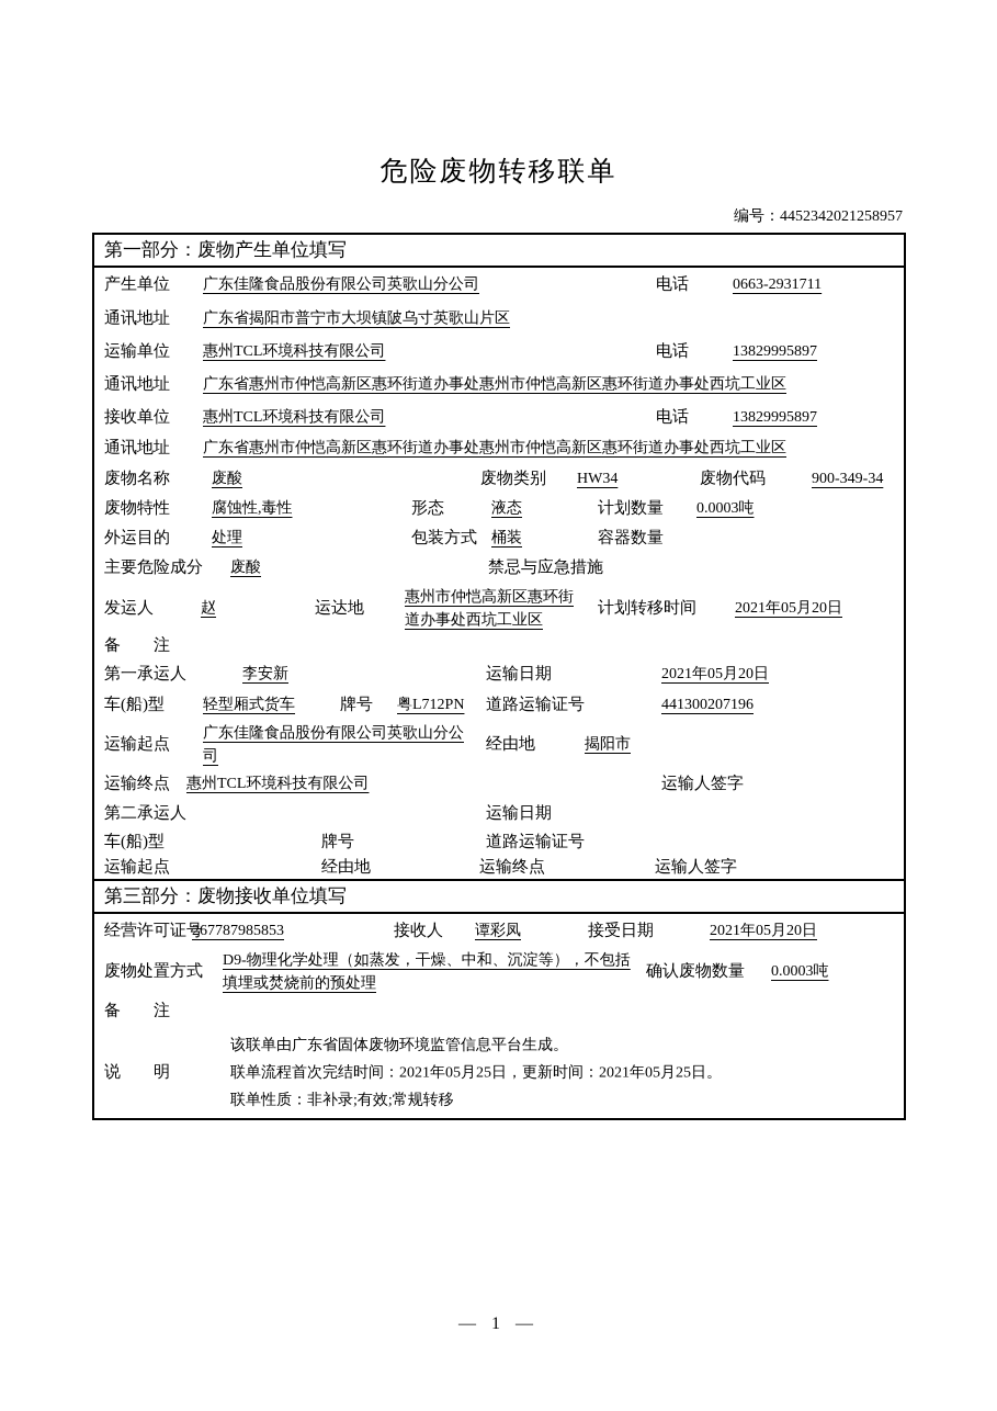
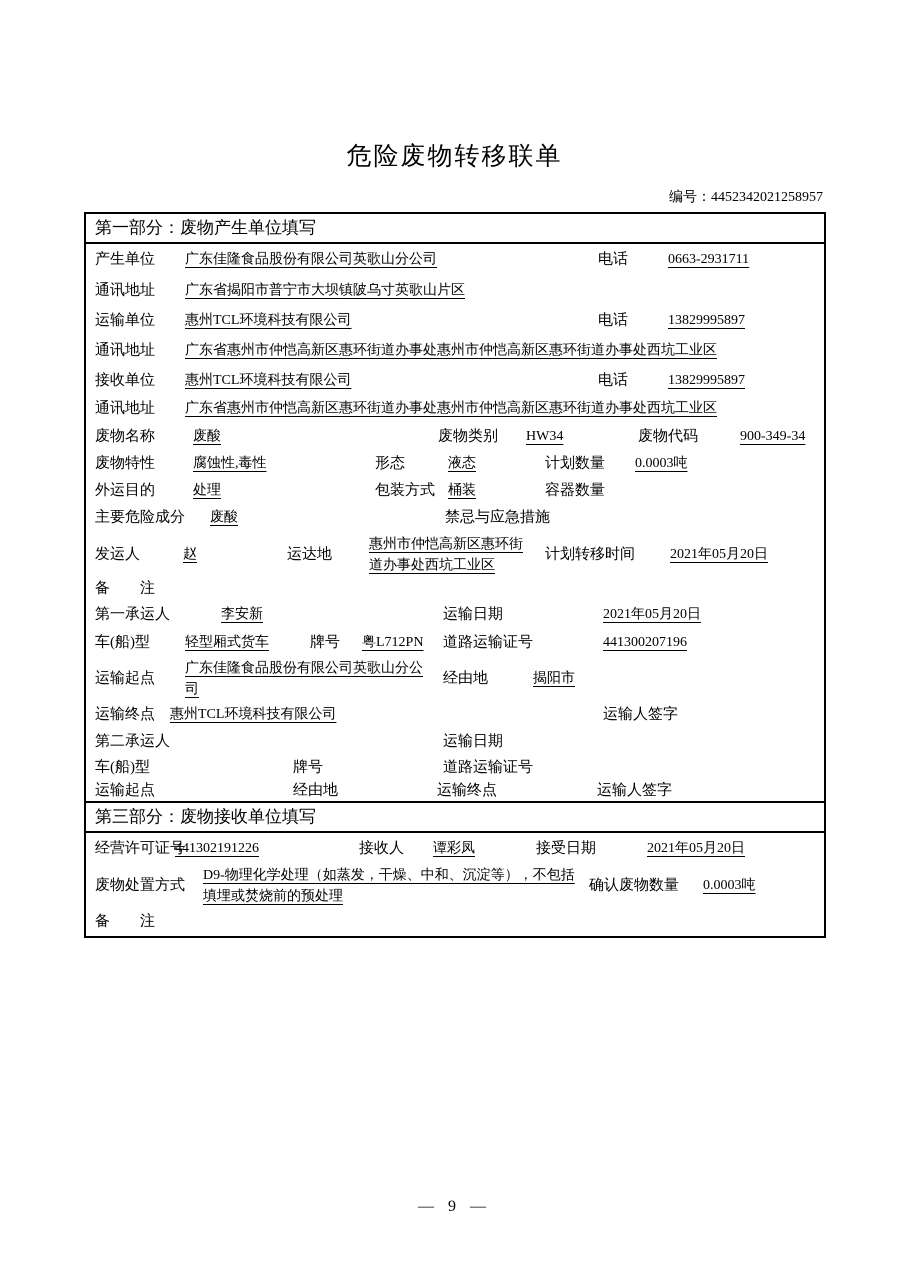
  危险废物转移联单
  编号：4452342021258957
  第一部分：废物产生单位填写
  产生单位
  广东佳隆食品股份有限公司英歌山分公司
  电话
  0663-2931711
  通讯地址
  广东省揭阳市普宁市大坝镇陂乌寸英歌山片区
  运输单位
  惠州TCL环境科技有限公司
  电话
  13829995897
  通讯地址
  广东省惠州市仲恺高新区惠环街道办事处惠州市仲恺高新区惠环街道办事处西坑工业区
  接收单位
  惠州TCL环境科技有限公司
  电话
  13829995897
  通讯地址
  广东省惠州市仲恺高新区惠环街道办事处惠州市仲恺高新区惠环街道办事处西坑工业区
  废物名称
  废酸
  废物类别
  HW34
  废物代码
  900-349-34
  废物特性
  腐蚀性,毒性
  形态
  液态
  计划数量
  0.0003吨
  外运目的
  处理
  包装方式
  桶装
  容器数量
  主要危险成分
  废酸
  禁忌与应急措施
  发运人
  赵
  运达地
  惠州市仲恺高新区惠环街道办事处西坑工业区
  计划转移时间
  2021年05月20日
  备 注
  第一承运人
  李安新
  运输日期
  2021年05月20日
  车(船)型
  轻型厢式货车
  牌号
  粤L712PN
  道路运输证号
  441300207196
  运输起点
  广东佳隆食品股份有限公司英歌山分公司
  经由地
  揭阳市
  运输终点
  惠州TCL环境科技有限公司
  运输人签字
  第二承运人
  运输日期
  车(船)型
  牌号
  道路运输证号
  运输起点
  经由地
  运输终点
  运输人签字
  第三部分：废物接收单位填写
  经营许可证号
- 267787985853
+ 441302191226
  接收人
  谭彩凤
  接受日期
  2021年05月20日
  废物处置方式
  D9-物理化学处理（如蒸发，干燥、中和、沉淀等），不包括填埋或焚烧前的预处理
  确认废物数量
  0.0003吨
  备 注
- 说 明
- 该联单由广东省固体废物环境监管信息平台生成。
- 联单流程首次完结时间：2021年05月25日，更新时间：2021年05月25日。
- 联单性质：非补录;有效;常规转移
- — 1 —
+ — 9 —
